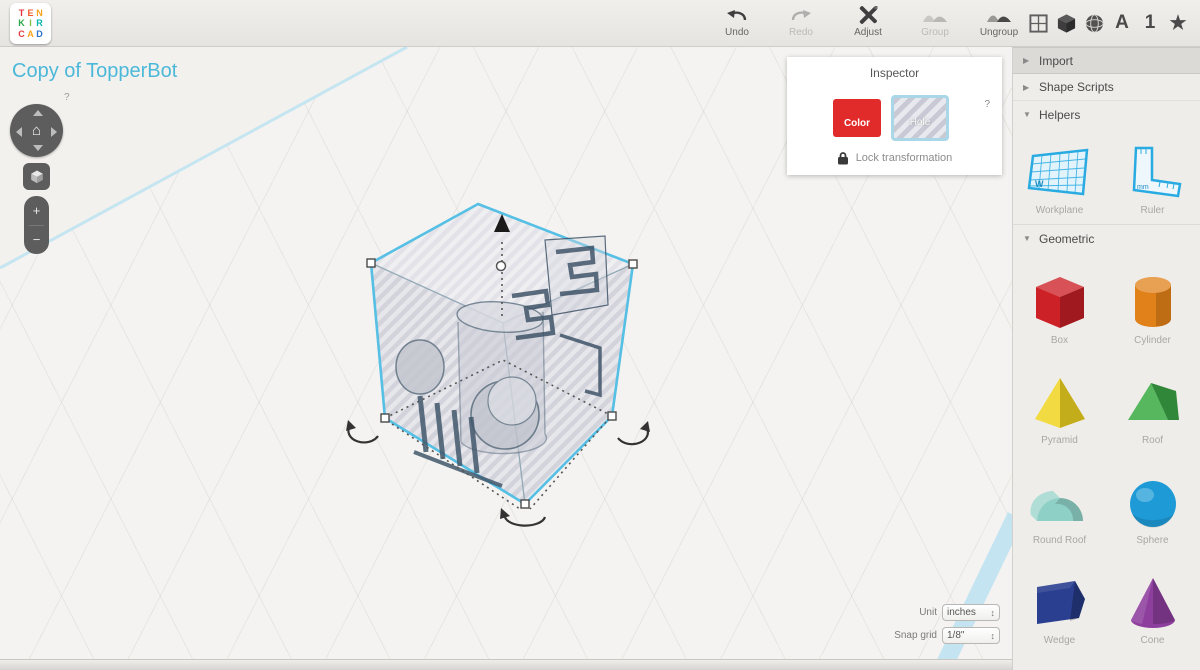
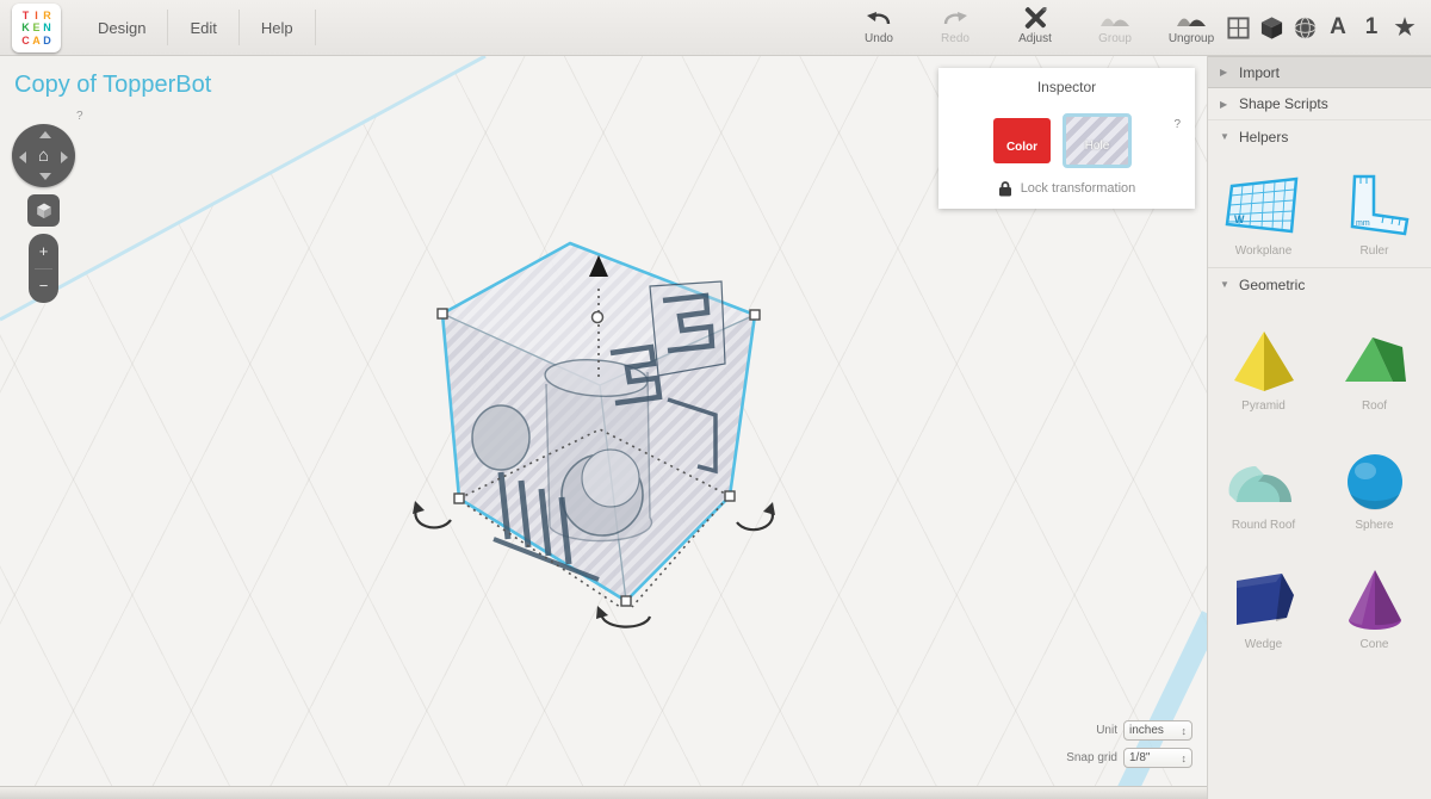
  T
- E
+ I
- N
+ R
  K
- I
+ E
- R
+ N
  C
  A
  D
+ Design
+ Edit
+ Help
  Undo
  Redo
  Adjust
  Group
  Ungroup
  A
  1
  ★
  Copy of TopperBot
  ⌂
  ?
  +
  −
  Inspector
  Color
  Hole
  ?
  Lock transformation
  Unit
  inches
  ↕
  Snap grid
  1/8"
  ↕
  ▶
  Import
  ▶
  Shape Scripts
  ▼
  Helpers
  W
  Workplane
  Ruler
  ▼
  Geometric
- Box
- Cylinder
  Pyramid
  Roof
  Round Roof
  Sphere
  Wedge
  Cone
